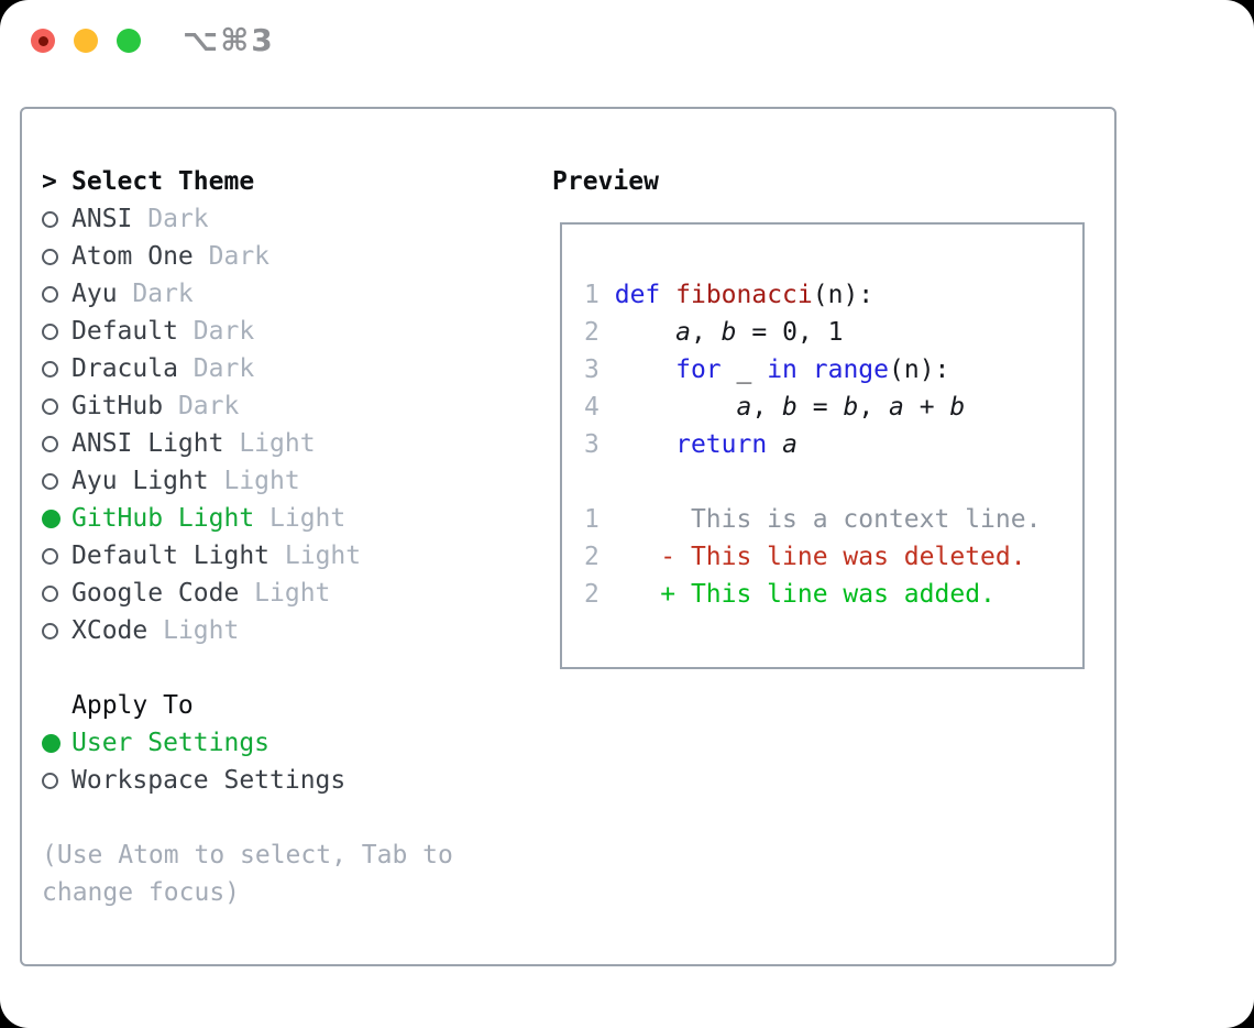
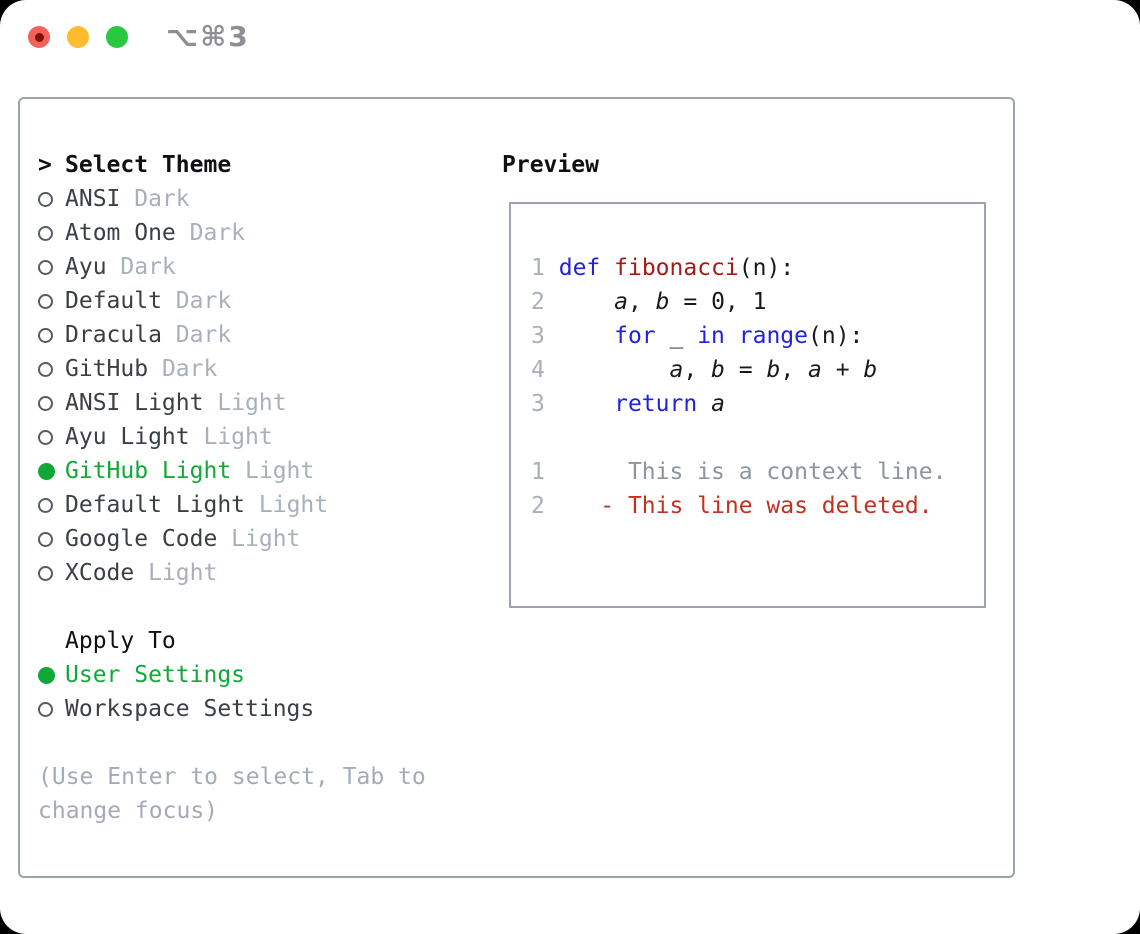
  ⌥⌘3
  >
  Select Theme
  ANSI
  Dark
  Atom One
  Dark
  Ayu
  Dark
  Default
  Dark
  Dracula
  Dark
  GitHub
  Dark
  ANSI Light
  Light
  Ayu Light
  Light
  GitHub Light
  Light
  Default Light
  Light
  Google Code
  Light
  XCode
  Light
  Apply To
  User Settings
  Workspace Settings
- (Use Atom to select, Tab to
+ (Use Enter to select, Tab to
  change focus)
  Preview
  1 def fibonacci(n):
  2 a, b = 0, 1
  3 for _ in range(n):
  4 a, b = b, a + b
  3 return a
  1 This is a context line.
  2 - This line was deleted.
- 2 + This line was added.
